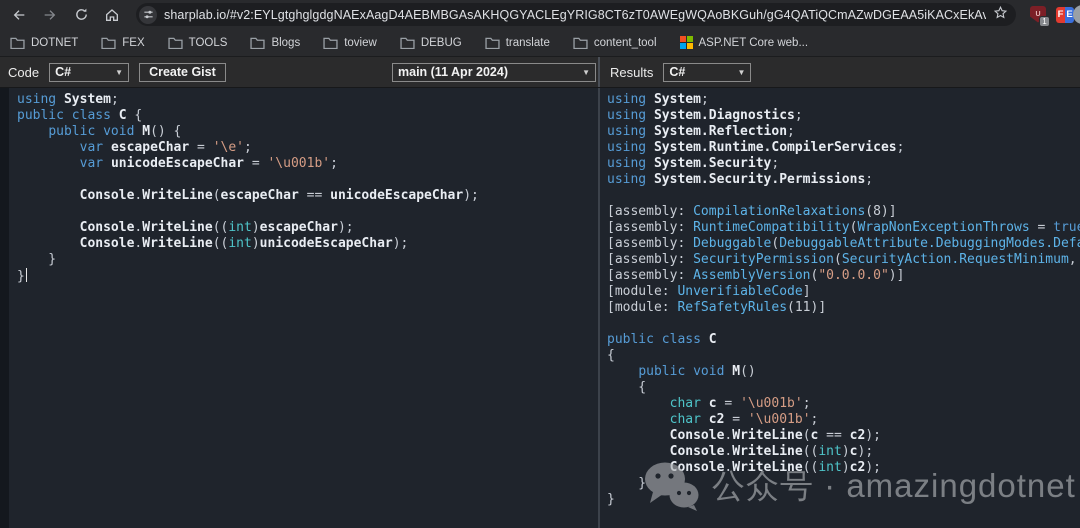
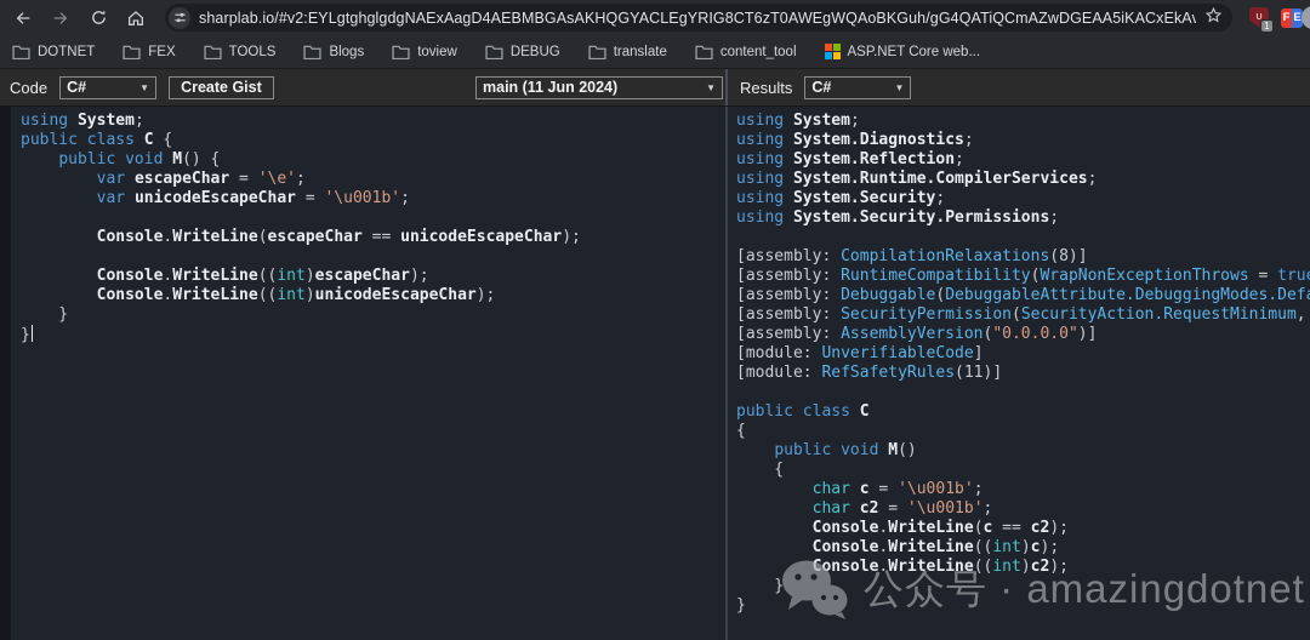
  sharplab.io/#v2:EYLgtghglgdgNAExAagD4AEBMBGAsAKHQGYACLEgYRIG8CT6zT0AWEgWQAoBKGuh/gG4QATiQCmAZwDGEAA5iKACxEkAv
  1
  F
  E
  DOTNET
  FEX
  TOOLS
  Blogs
  toview
  DEBUG
  translate
  content_tool
  ASP.NET Core web...
  Code
  C#
  ▼
  Create Gist
- main (11 Apr 2024)
+ main (11 Jun 2024)
  ▼
  Results
  C#
  ▼
  using System;
  public class C {
  public void M() {
  var escapeChar = '\e';
  var unicodeEscapeChar = '\u001b';
  Console.WriteLine(escapeChar == unicodeEscapeChar);
  Console.WriteLine((int)escapeChar);
  Console.WriteLine((int)unicodeEscapeChar);
  }
  }
  using System;
  using System.Diagnostics;
  using System.Reflection;
  using System.Runtime.CompilerServices;
  using System.Security;
  using System.Security.Permissions;
  [assembly: CompilationRelaxations(8)]
  [assembly: RuntimeCompatibility(WrapNonExceptionThrows = tru
  [assembly: Debuggable(DebuggableAttribute.DebuggingModes.Def
  [assembly: SecurityPermission(SecurityAction.RequestMinimum,
  [assembly: AssemblyVersion("0.0.0.0")]
  [module: UnverifiableCode]
  [module: RefSafetyRules(11)]
  public class C
  {
  public void M()
  {
  char c = '\u001b';
  char c2 = '\u001b';
  Console.WriteLine(c == c2);
  Console.WriteLine((int)c);
  Console.WriteLine((int)c2);
  }
  }
  公众号 · amazingdotnet
